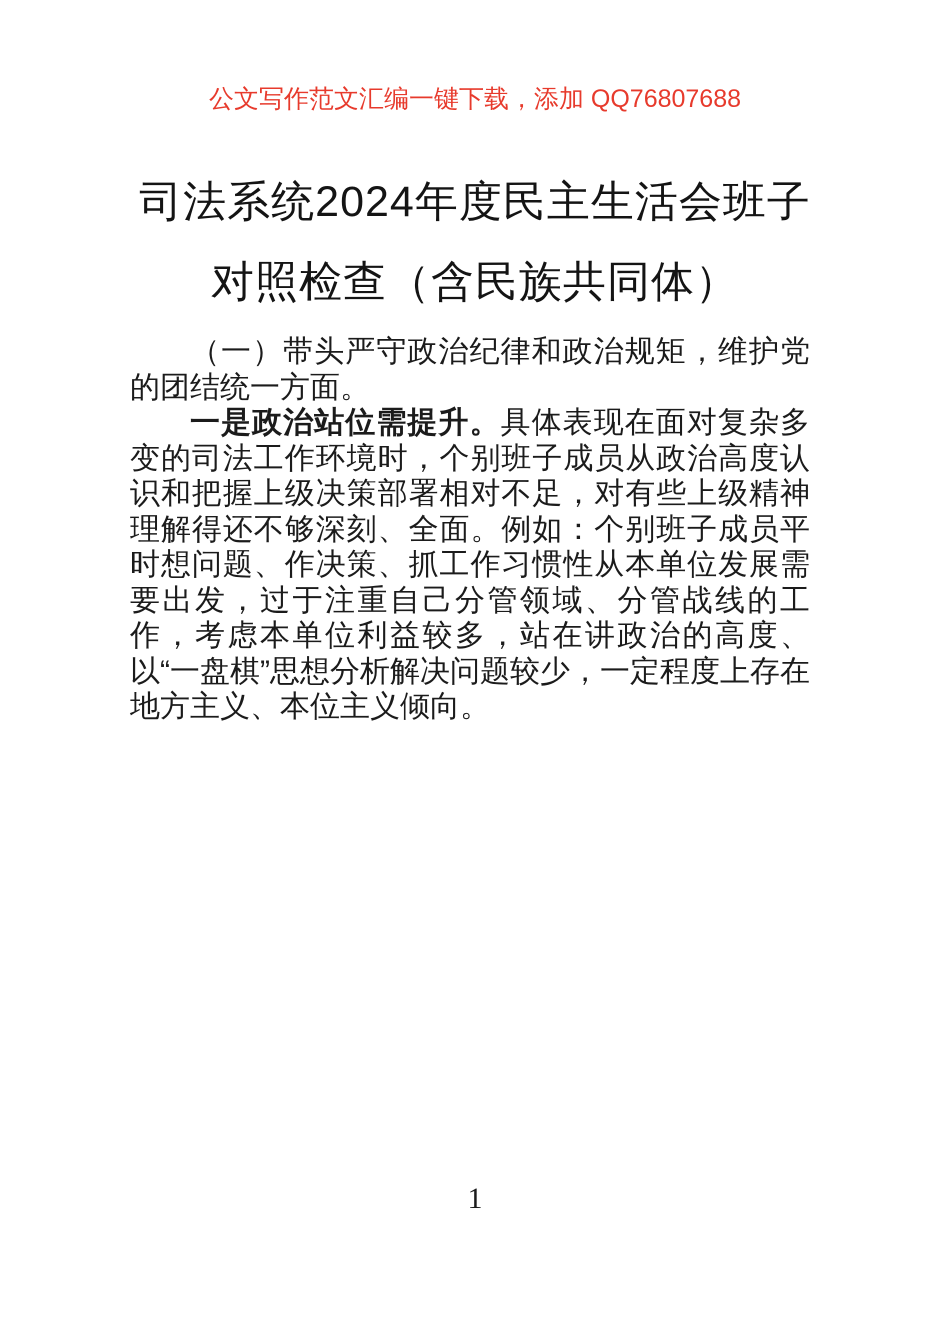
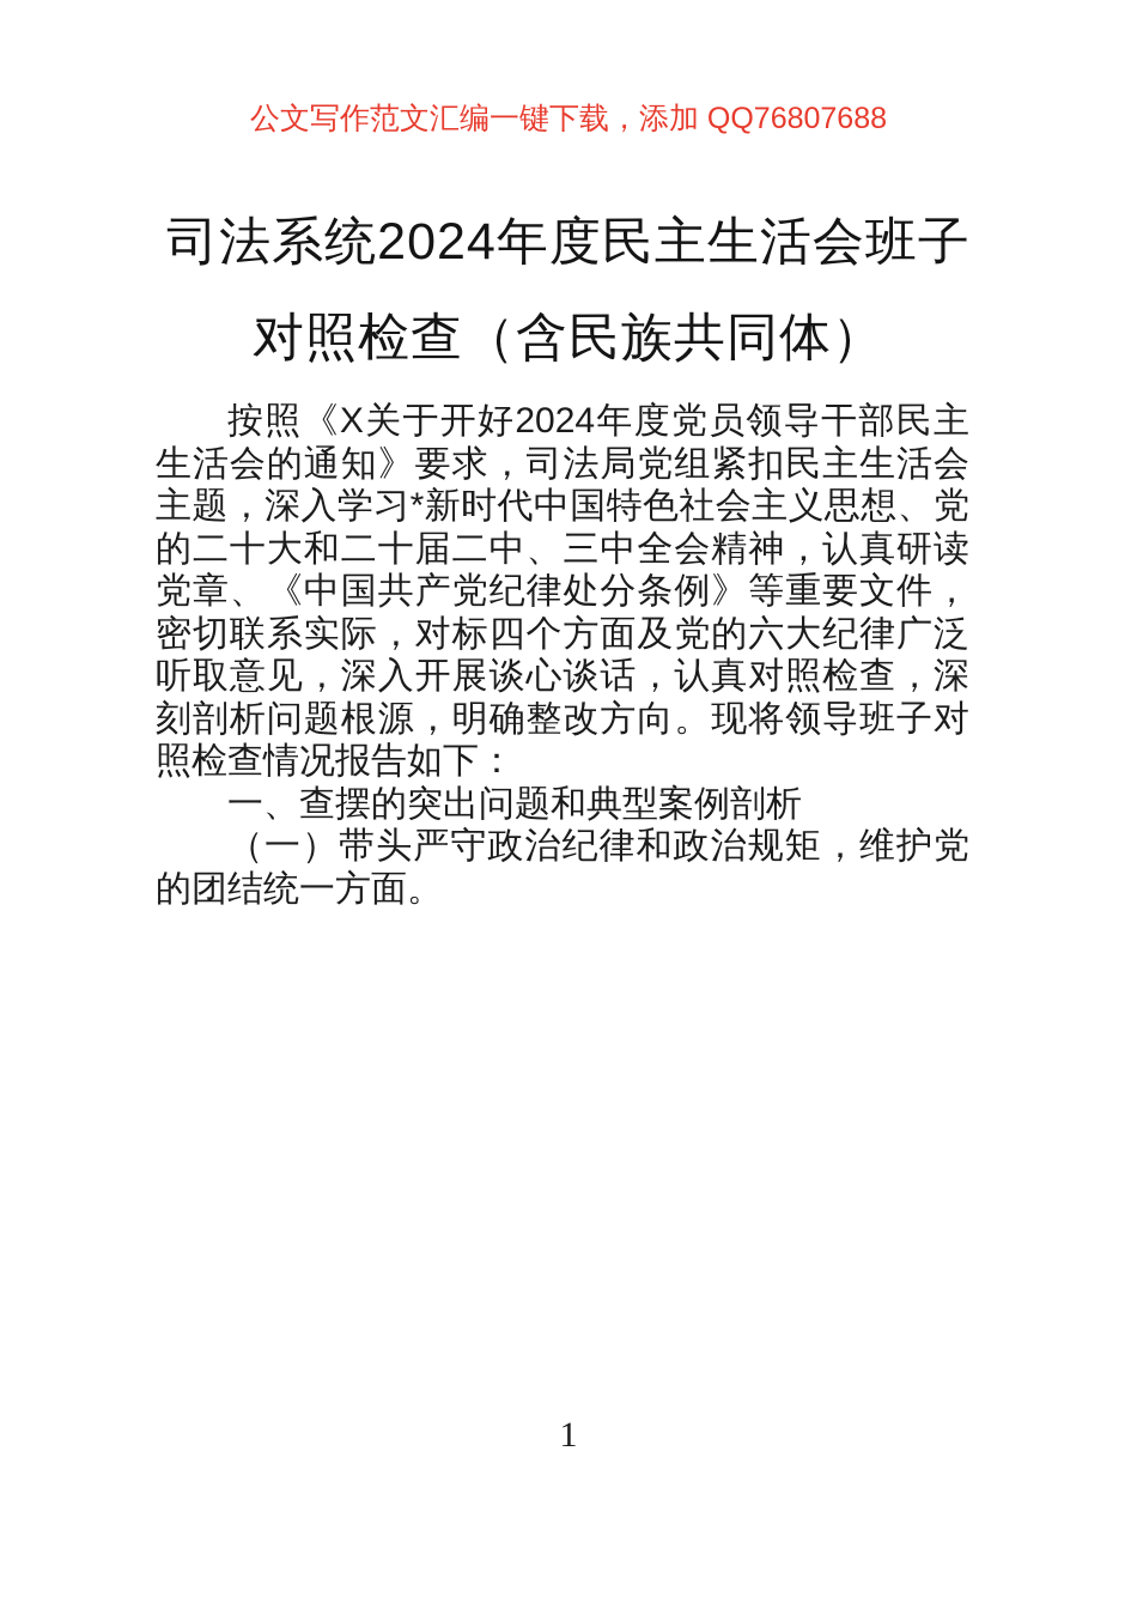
  公文写作范文汇编一键下载，添加 QQ76807688
  司法系统2024年度民主生活会班子对照检查（含民族共同体）
+ 按照《X关于开好2024年度党员领导干部民主生活会的通知》要求，司法局党组紧扣民主生活会主题，深入学习*新时代中国特色社会主义思想、党的二十大和二十届二中、三中全会精神，认真研读党章、《中国共产党纪律处分条例》等重要文件，密切联系实际，对标四个方面及党的六大纪律广泛听取意见，深入开展谈心谈话，认真对照检查，深刻剖析问题根源，明确整改方向。现将领导班子对照检查情况报告如下：
+ 一、查摆的突出问题和典型案例剖析
  （一）带头严守政治纪律和政治规矩，维护党的团结统一方面。
- 一是政治站位需提升。具体表现在面对复杂多变的司法工作环境时，个别班子成员从政治高度认识和把握上级决策部署相对不足，对有些上级精神理解得还不够深刻、全面。例如：个别班子成员平时想问题、作决策、抓工作习惯性从本单位发展需要出发，过于注重自己分管领域、分管战线的工作，考虑本单位利益较多，站在讲政治的高度、以“一盘棋”思想分析解决问题较少，一定程度上存在地方主义、本位主义倾向。
  1
